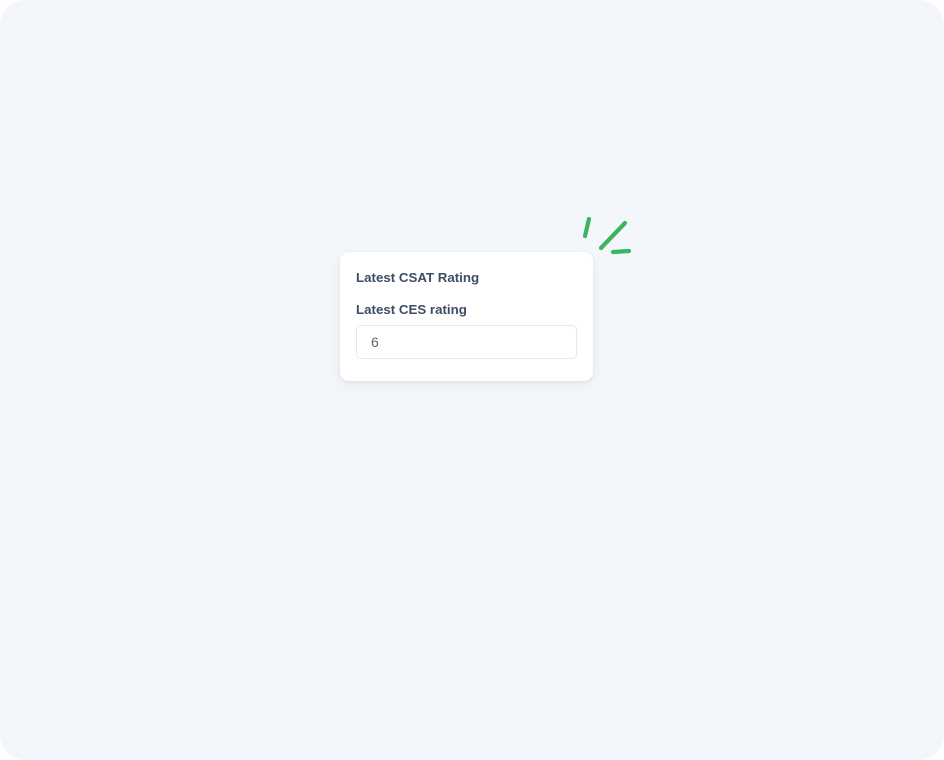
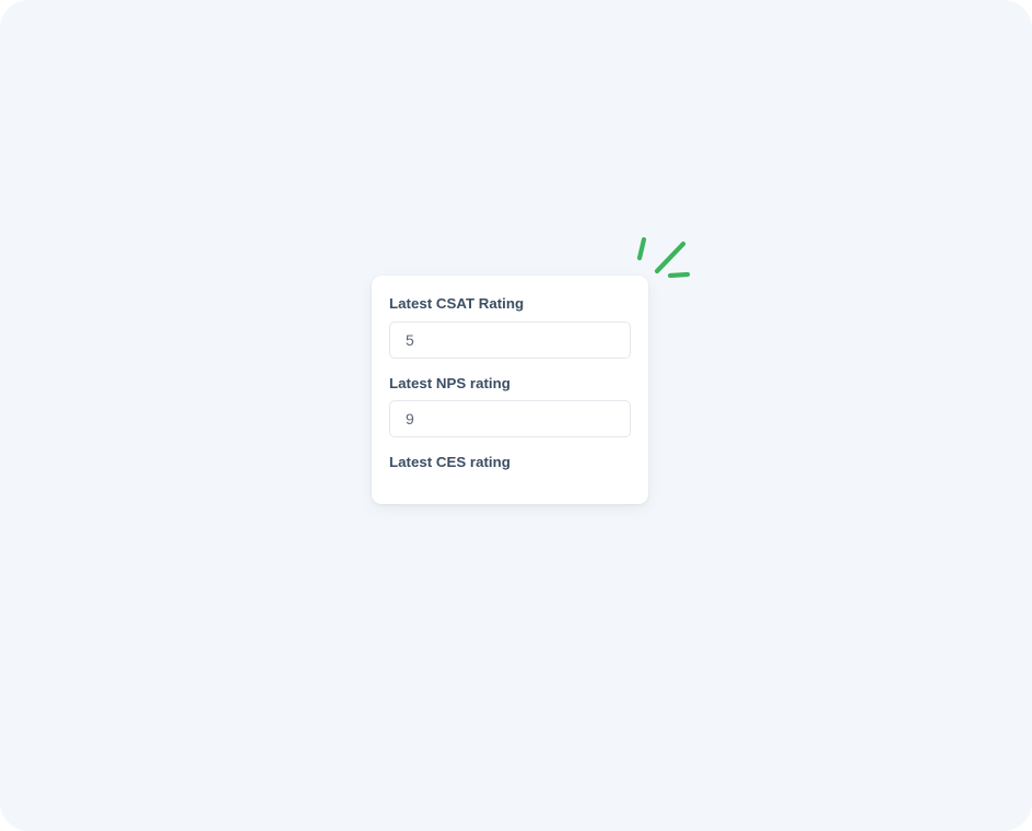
  Latest CSAT Rating
+ 5
+ Latest NPS rating
+ 9
  Latest CES rating
- 6
